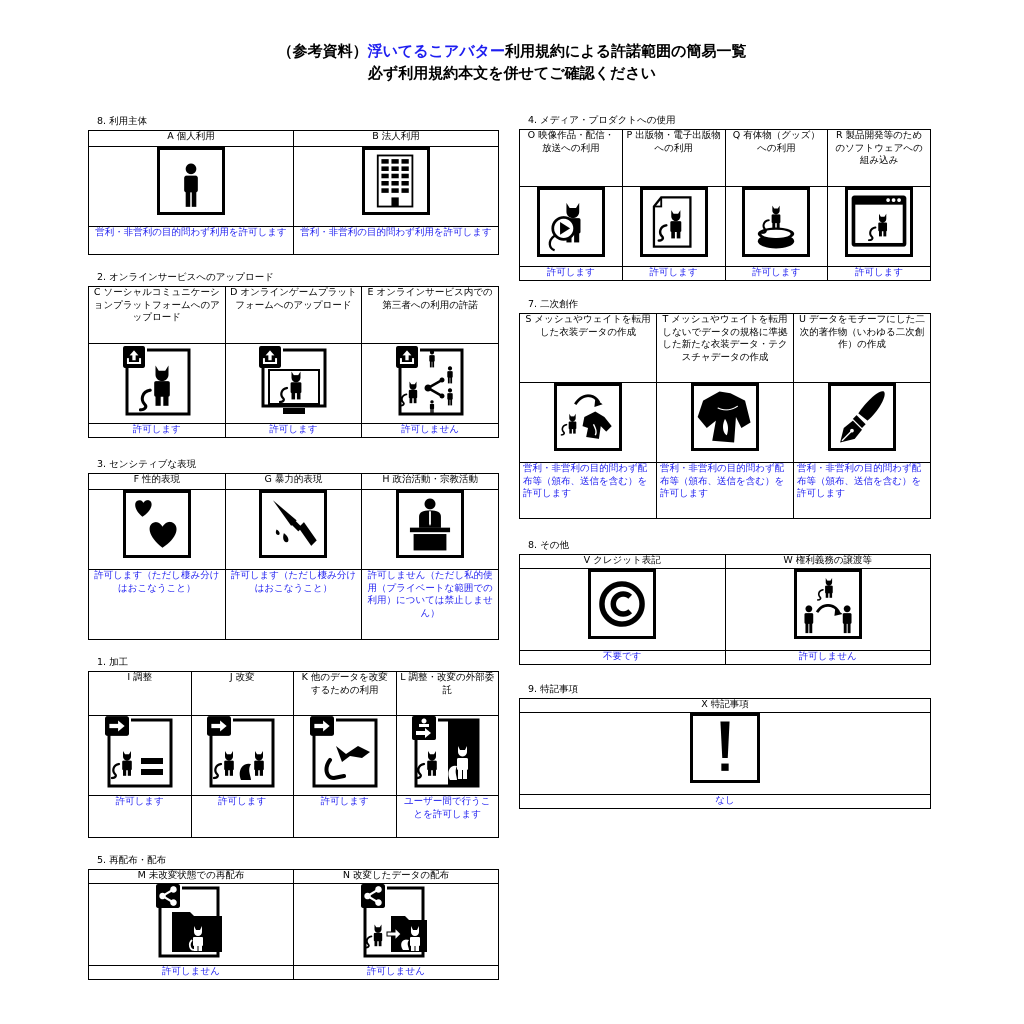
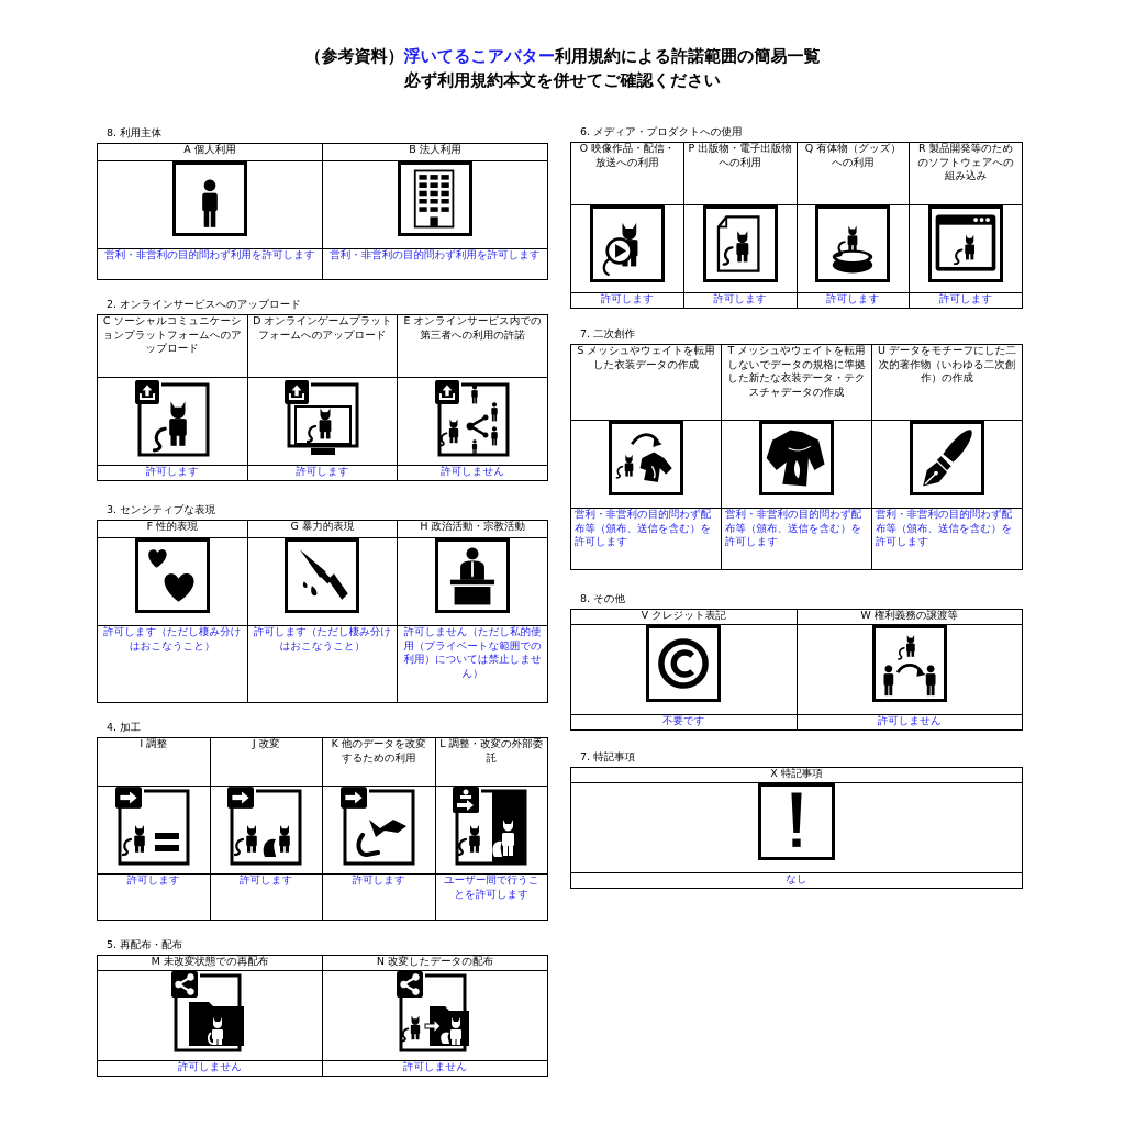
  （参考資料）浮いてるこアバター利用規約による許諾範囲の簡易一覧
  必ず利用規約本文を併せてご確認ください
  8. 利用主体
  A 個人利用	B 法人利用
  営利・非営利の目的問わず利用を許可します	営利・非営利の目的問わず利用を許可します
  2. オンラインサービスへのアップロード
  C ソーシャルコミュニケーションプラットフォームへのアップロード	D オンラインゲームプラットフォームへのアップロード	E オンラインサービス内での第三者への利用の許諾
  許可します	許可します	許可しません
  3. センシティブな表現
  F 性的表現	G 暴力的表現	H 政治活動・宗教活動
  許可します（ただし棲み分けはおこなうこと）	許可します（ただし棲み分けはおこなうこと）	許可しません（ただし私的使用（プライベートな範囲での利用）については禁止しません）
- 1. 加工
+ 4. 加工
  I 調整	J 改変	K 他のデータを改変するための利用	L 調整・改変の外部委託
  許可します	許可します	許可します	ユーザー間で行うことを許可します
  5. 再配布・配布
  M 未改変状態での再配布	N 改変したデータの配布
  許可しません	許可しません
- 4. メディア・プロダクトへの使用
+ 6. メディア・プロダクトへの使用
  O 映像作品・配信・放送への利用	P 出版物・電子出版物への利用	Q 有体物（グッズ）への利用	R 製品開発等のためのソフトウェアへの組み込み
  許可します	許可します	許可します	許可します
  7. 二次創作
  S メッシュやウェイトを転用した衣装データの作成	T メッシュやウェイトを転用しないでデータの規格に準拠した新たな衣装データ・テクスチャデータの作成	U データをモチーフにした二次的著作物（いわゆる二次創作）の作成
  営利・非営利の目的問わず配布等（頒布、送信を含む）を許可します	営利・非営利の目的問わず配布等（頒布、送信を含む）を許可します	営利・非営利の目的問わず配布等（頒布、送信を含む）を許可します
  8. その他
  V クレジット表記	W 権利義務の譲渡等
  不要です	許可しません
- 9. 特記事項
+ 7. 特記事項
  X 特記事項
  なし
